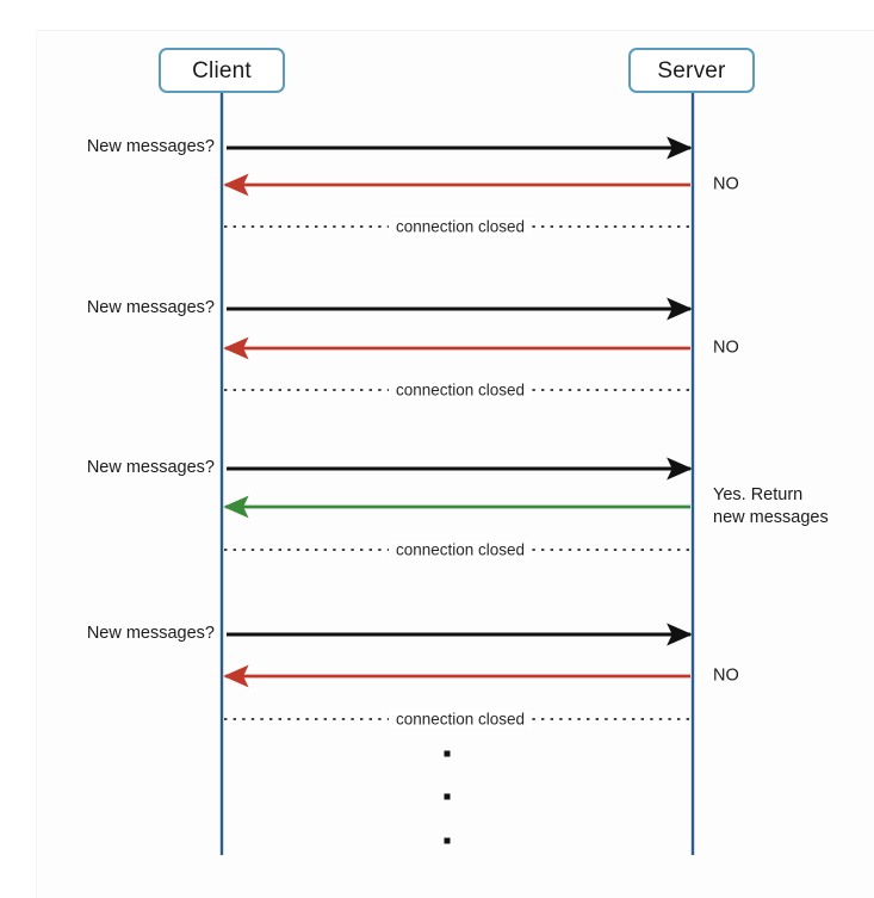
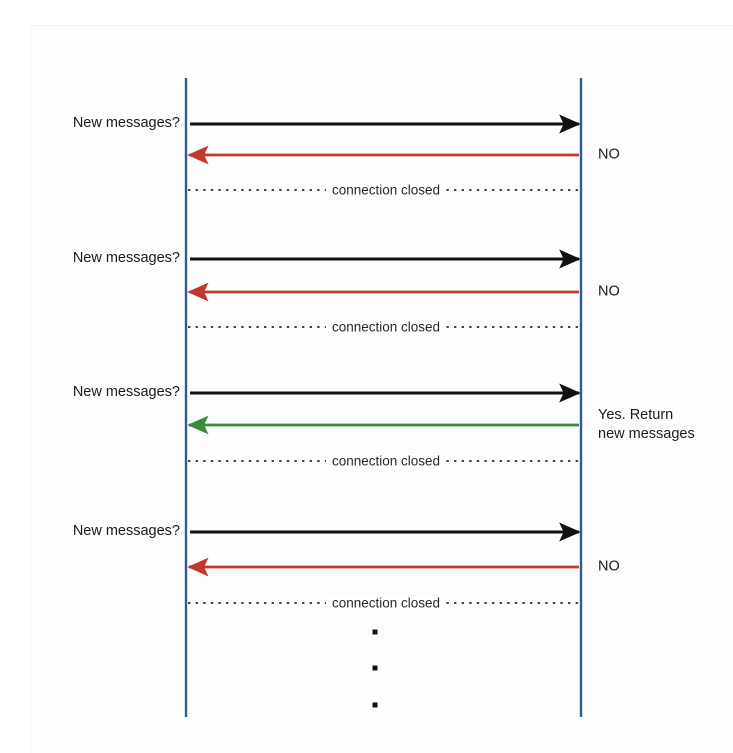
- Client
- Server
  New messages?
  NO
  connection closed
  New messages?
  NO
  connection closed
  New messages?
  Yes. Return
  new messages
  connection closed
  New messages?
  NO
  connection closed
